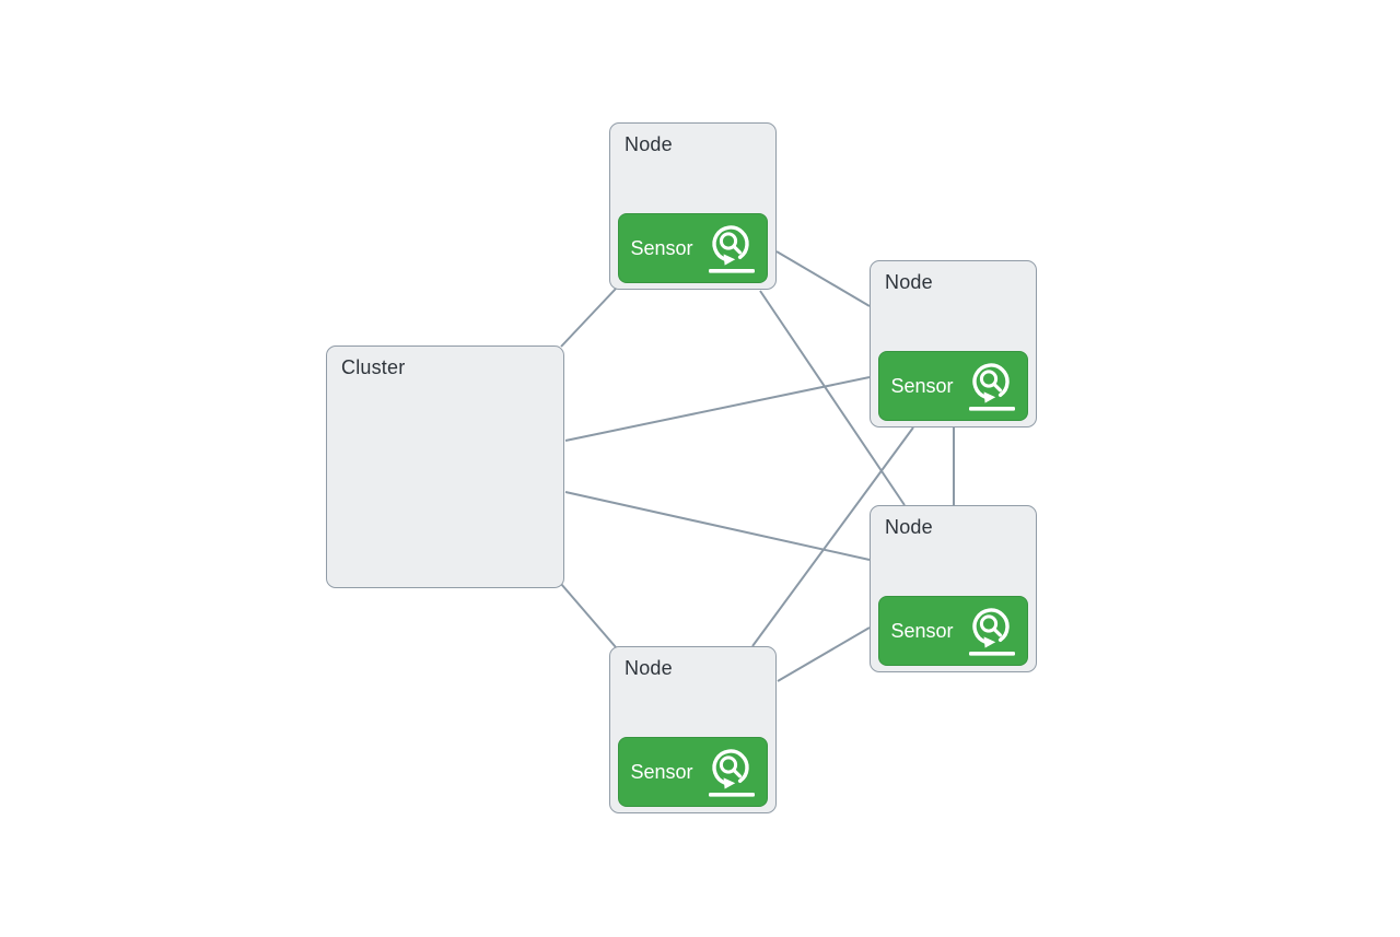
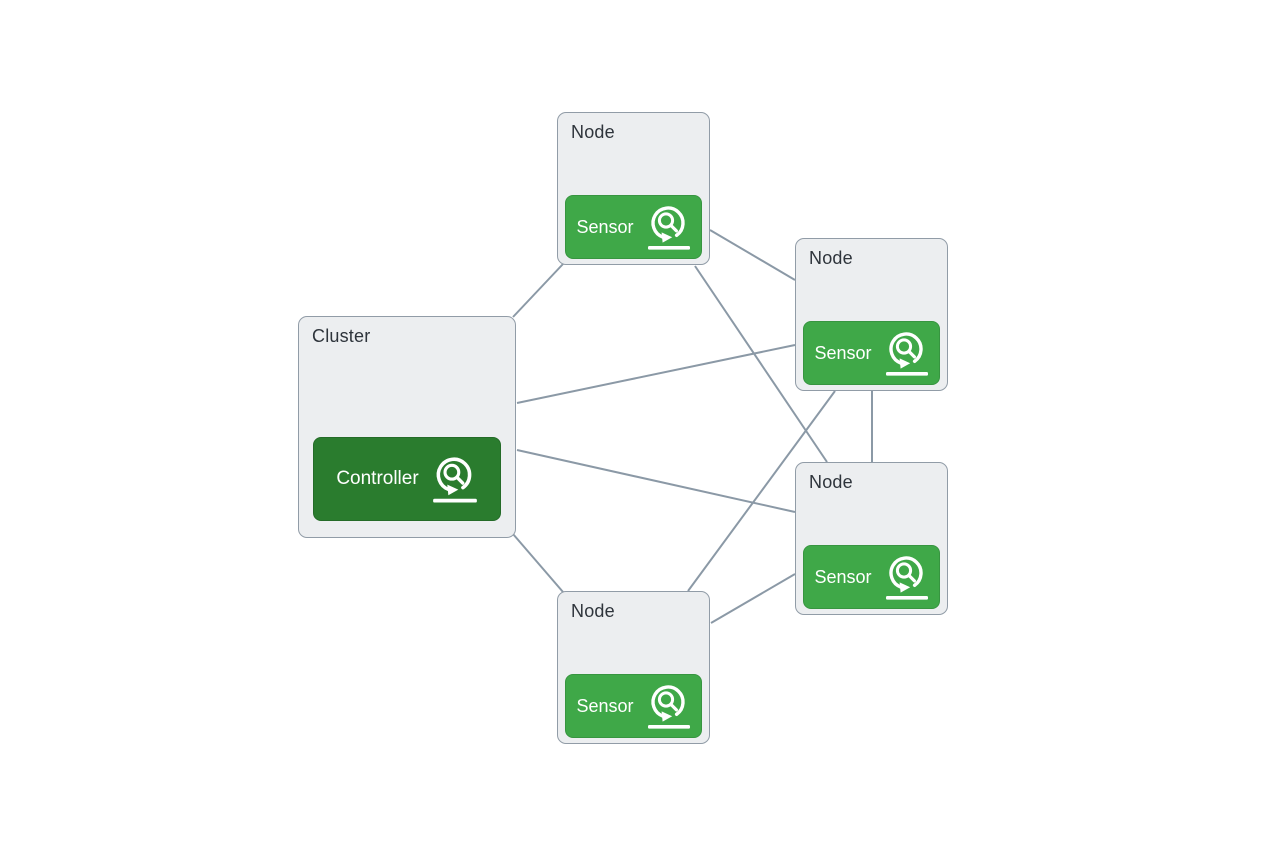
  Cluster
+ Controller
  Node
  Sensor
  Node
  Sensor
  Node
  Sensor
  Node
  Sensor
